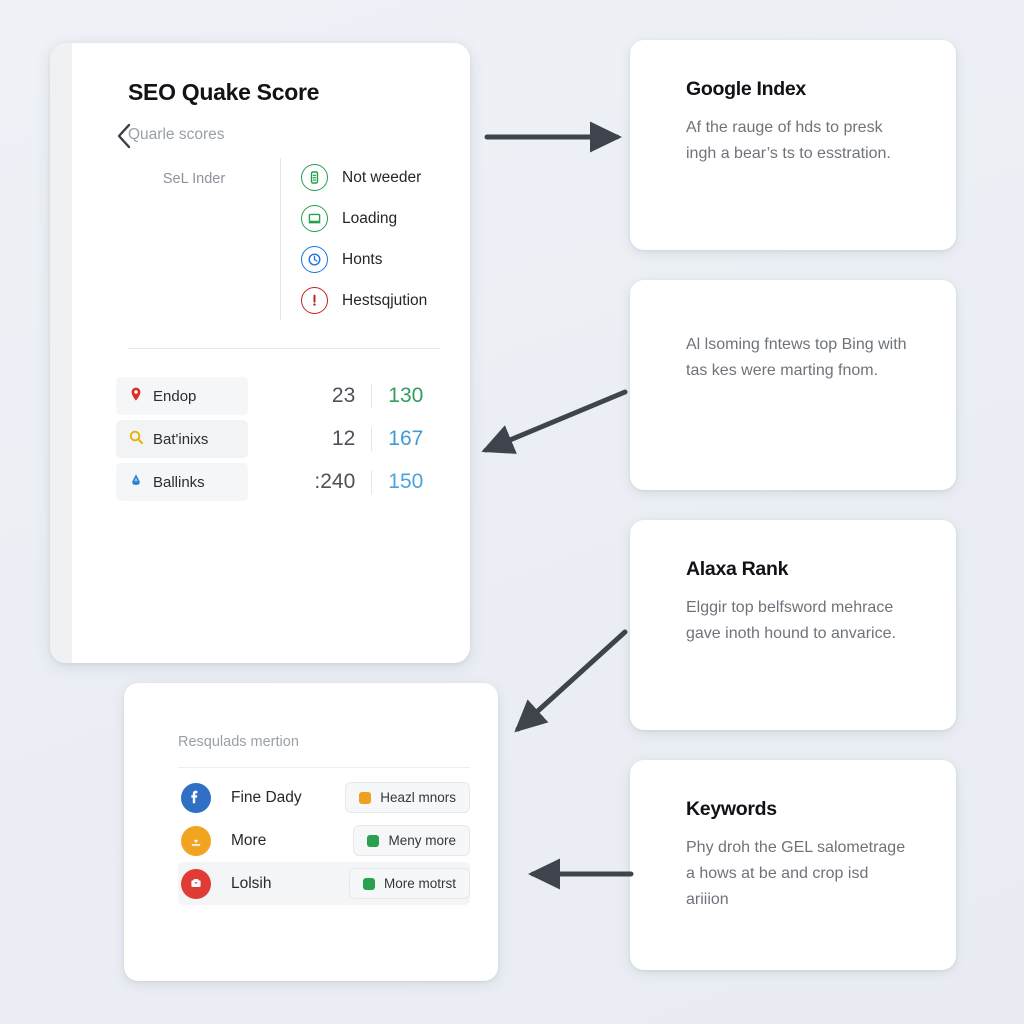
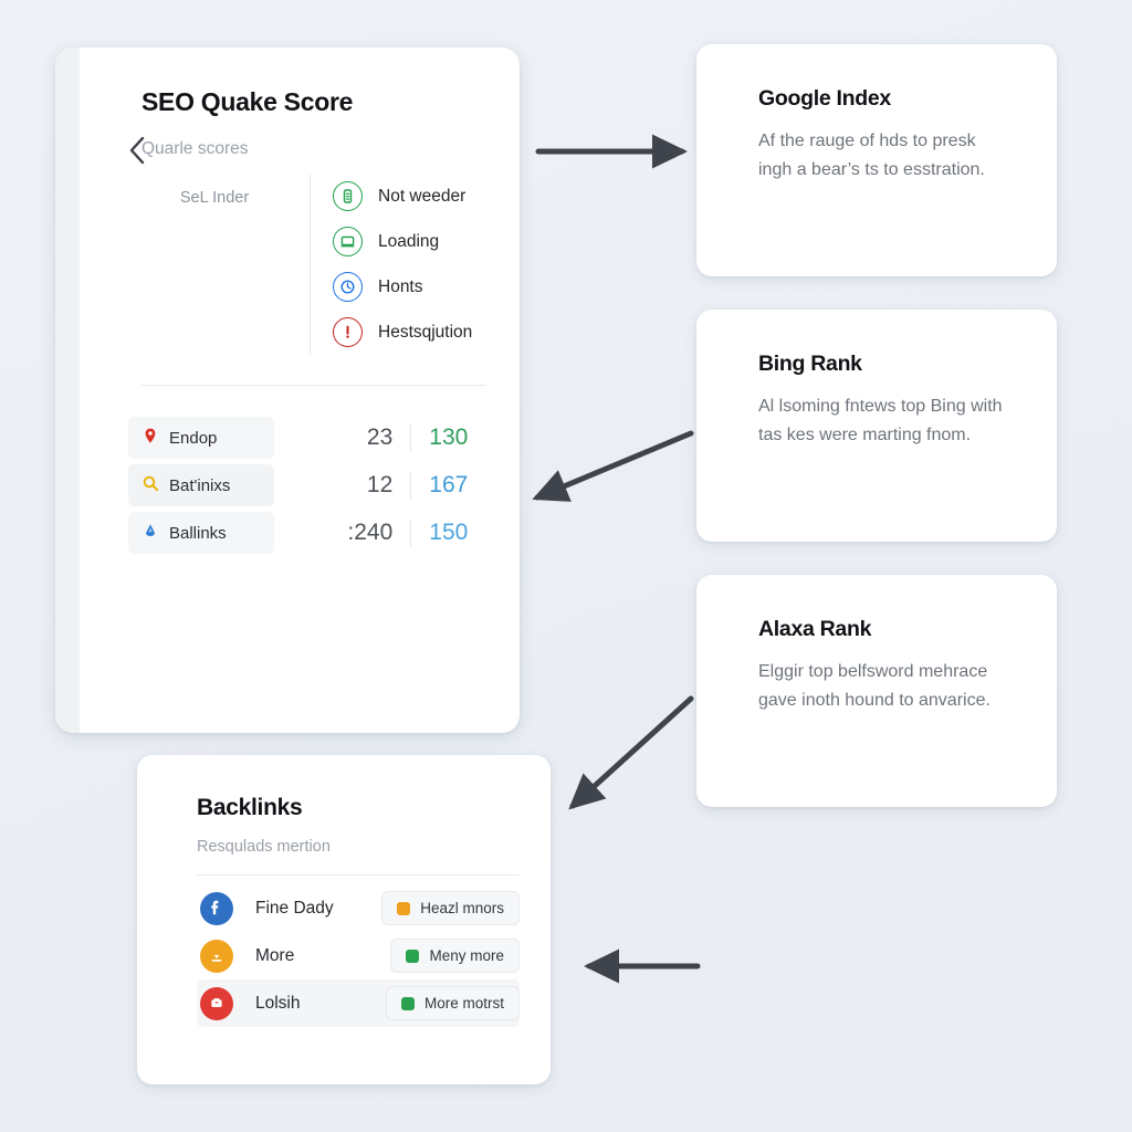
  SEO Quake Score
  Quarle scores
  SeL Inder
  Not weeder
  Loading
  Honts
  Hestsqjution
  Endop
  23
  130
  Bat'inixs
  12
  167
  Ballinks
  :240
  150
+ Backlinks
  Resqulads mertion
  Fine Dady
  Heazl mnors
  More
  Meny more
  Lolsih
  More motrst
  Google Index
  Af the rauge of hds to presk ingh a bear’s ts to esstration.
+ Bing Rank
  Al lsoming fntews top Bing with tas kes were marting fnom.
  Alaxa Rank
  Elggir top belfsword mehrace gave inoth hound to anvarice.
- Keywords
- Phy droh the GEL salometrage a hows at be and crop isd ariiion
